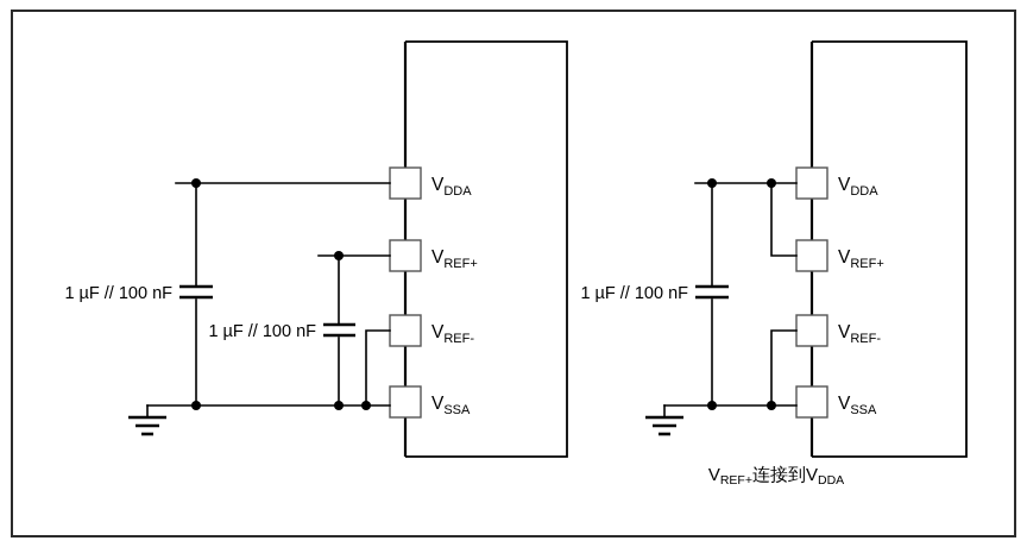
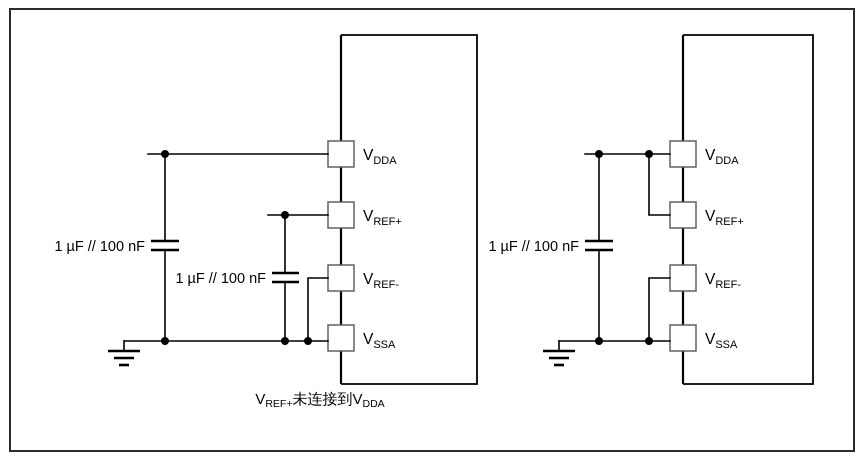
  1 µF // 100 nF
  1 µF // 100 nF
  VDDA
  VREF+
  VREF-
  VSSA
+ VREF+未连接到VDDA
  1 µF // 100 nF
  VDDA
  VREF+
  VREF-
  VSSA
- VREF+连接到VDDA
